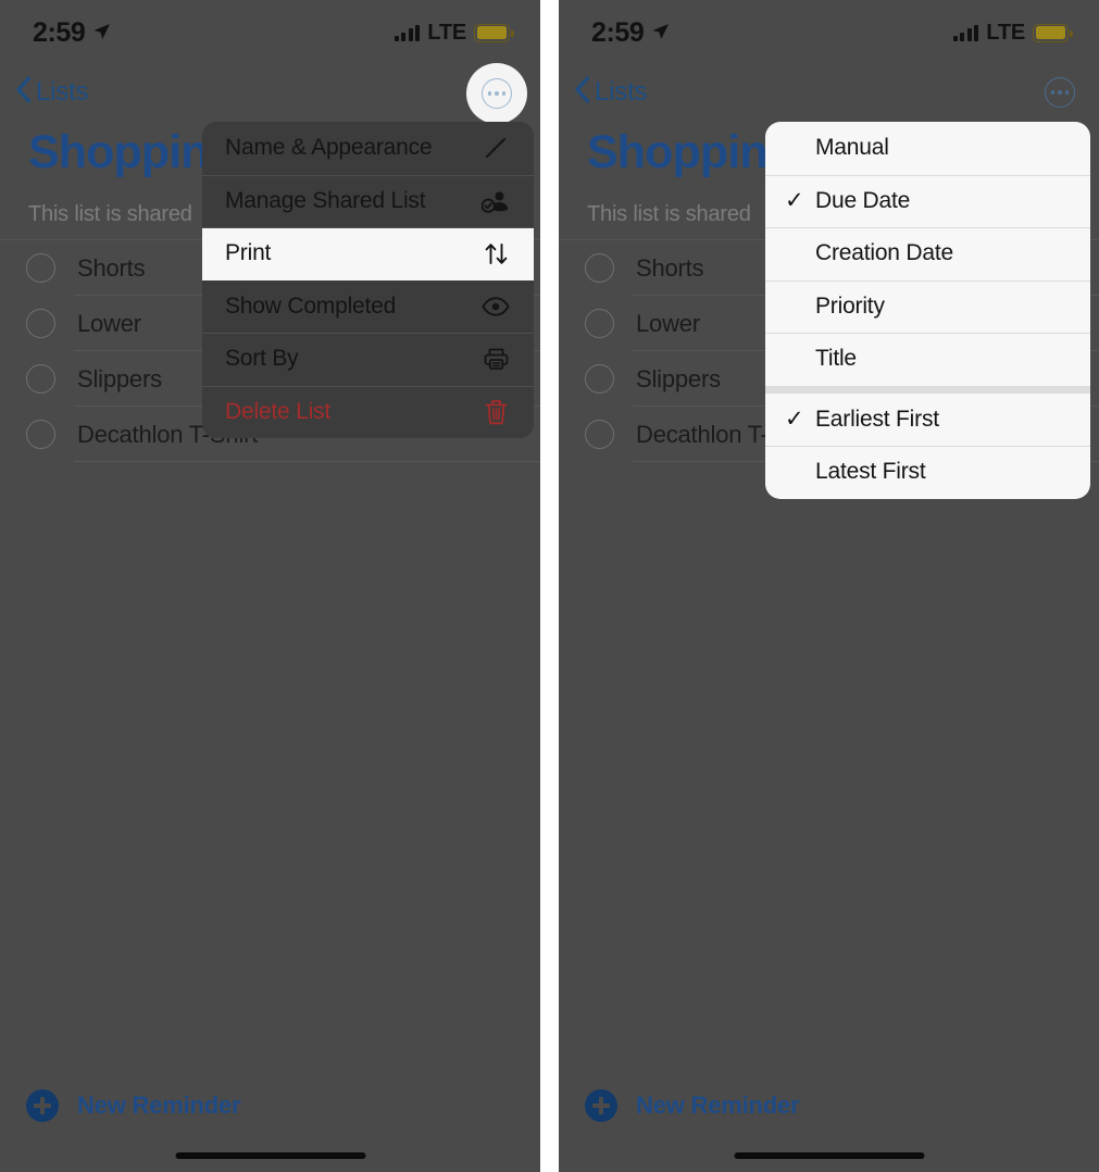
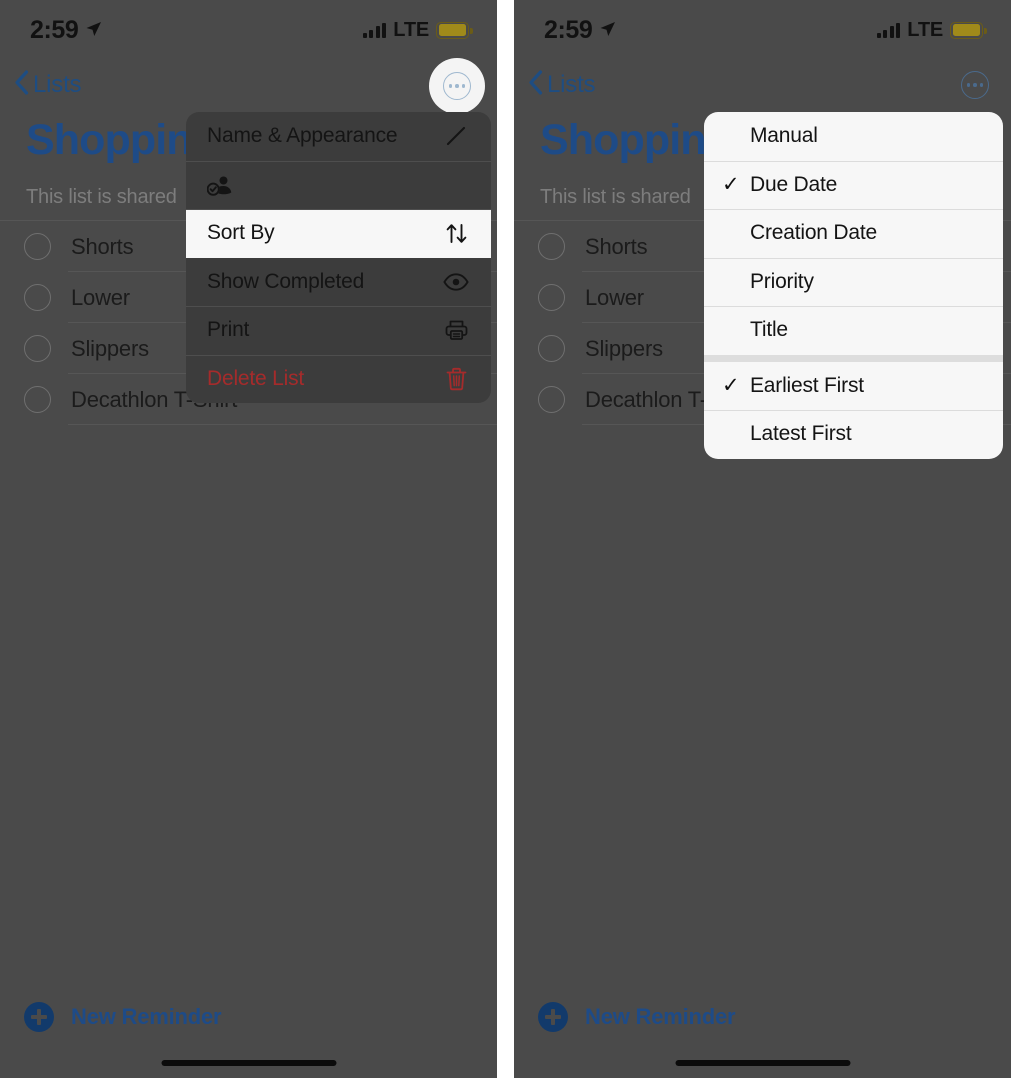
  2:59
  LTE
  Lists
  Shoppin
  This list is shared
  Shorts
  Lower
  Slippers
  Name & Appearance
- Manage Shared List
- Print
+ Sort By
  Show Completed
- Sort By
+ Print
  Delete List
  New Reminder
  2:59
  LTE
  Lists
  Shoppin
  This list is shared
  Shorts
  Lower
  Slippers
  Manual
  ✓
  Due Date
  Creation Date
  Priority
  Title
  ✓
  Earliest First
  Latest First
  New Reminder
